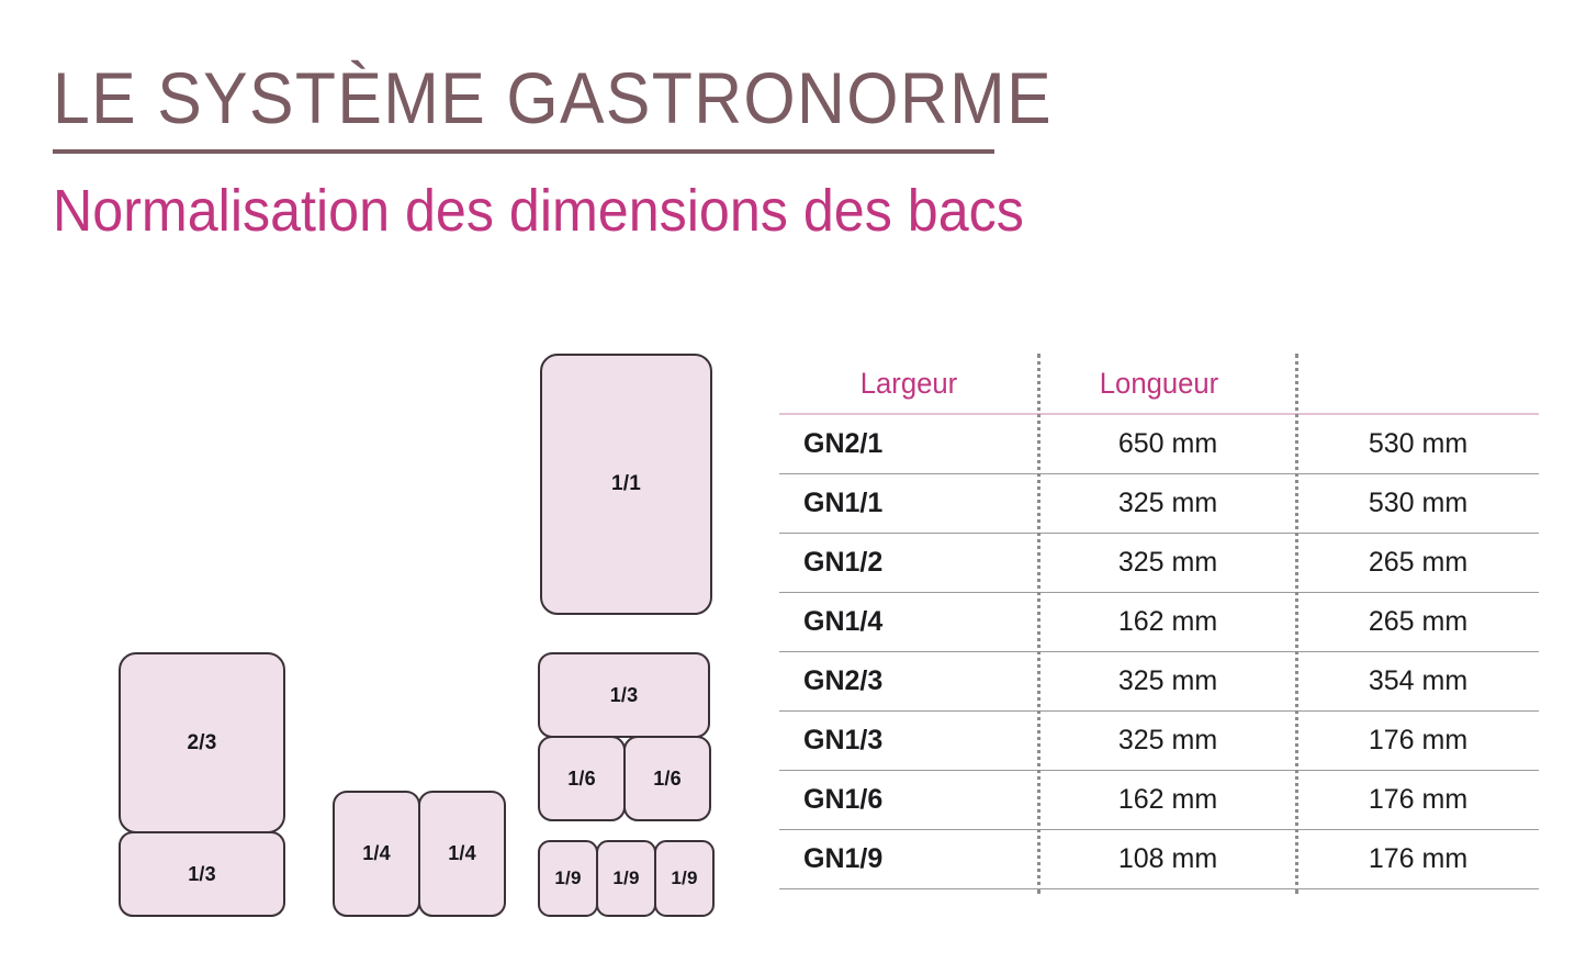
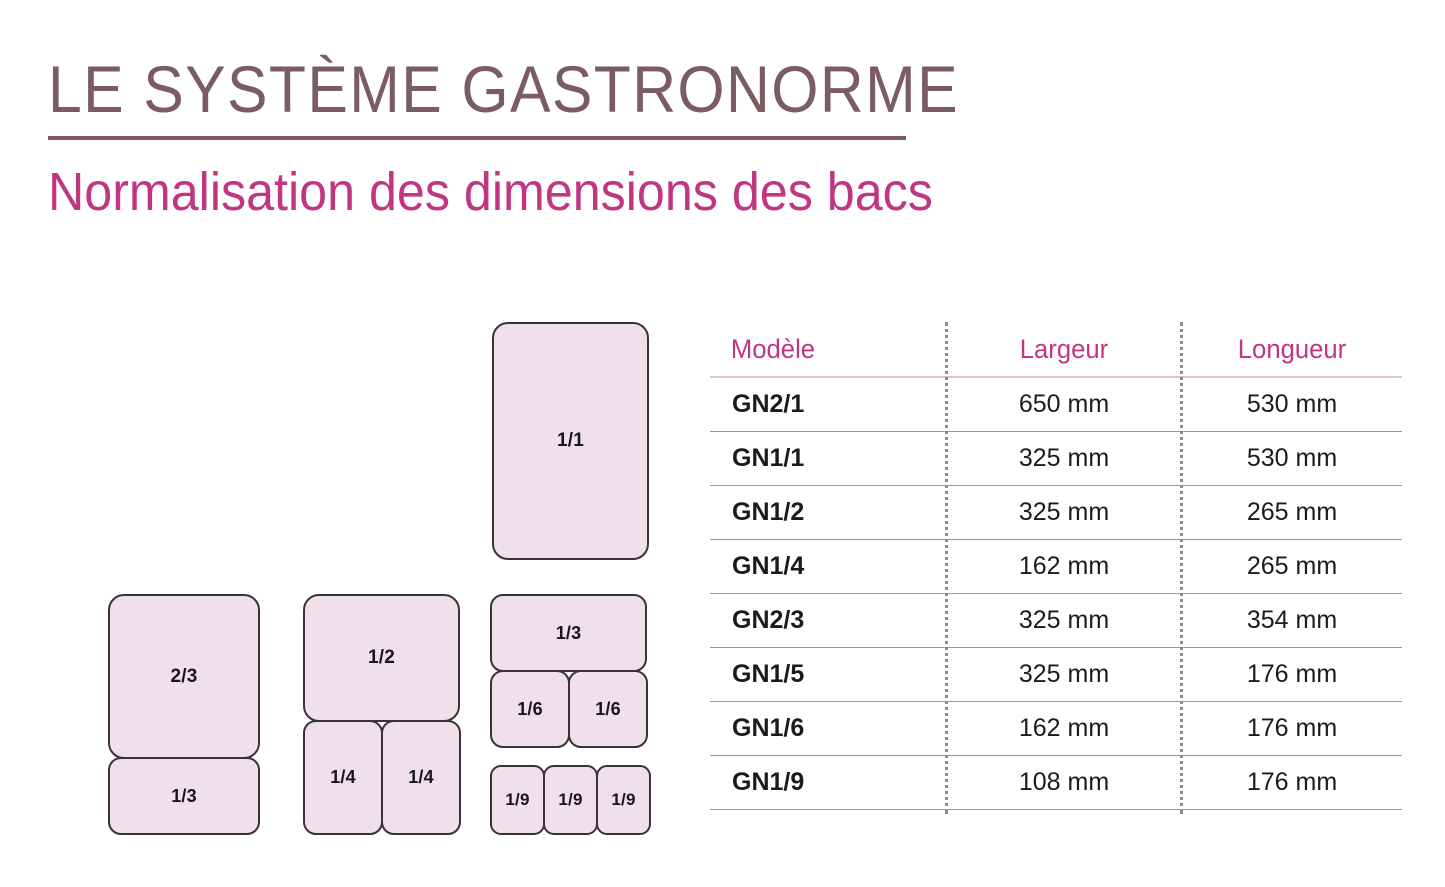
  LE SYSTÈME GASTRONORME
  Normalisation des dimensions des bacs
  1/1
  2/3
  1/3
+ 1/2
  1/4
  1/4
  1/3
  1/6
  1/6
  1/9
  1/9
  1/9
+ Modèle
  Largeur
  Longueur
  GN2/1
  650 mm
  530 mm
  GN1/1
  325 mm
  530 mm
  GN1/2
  325 mm
  265 mm
  GN1/4
  162 mm
  265 mm
  GN2/3
  325 mm
  354 mm
- GN1/3
+ GN1/5
  325 mm
  176 mm
  GN1/6
  162 mm
  176 mm
  GN1/9
  108 mm
  176 mm
